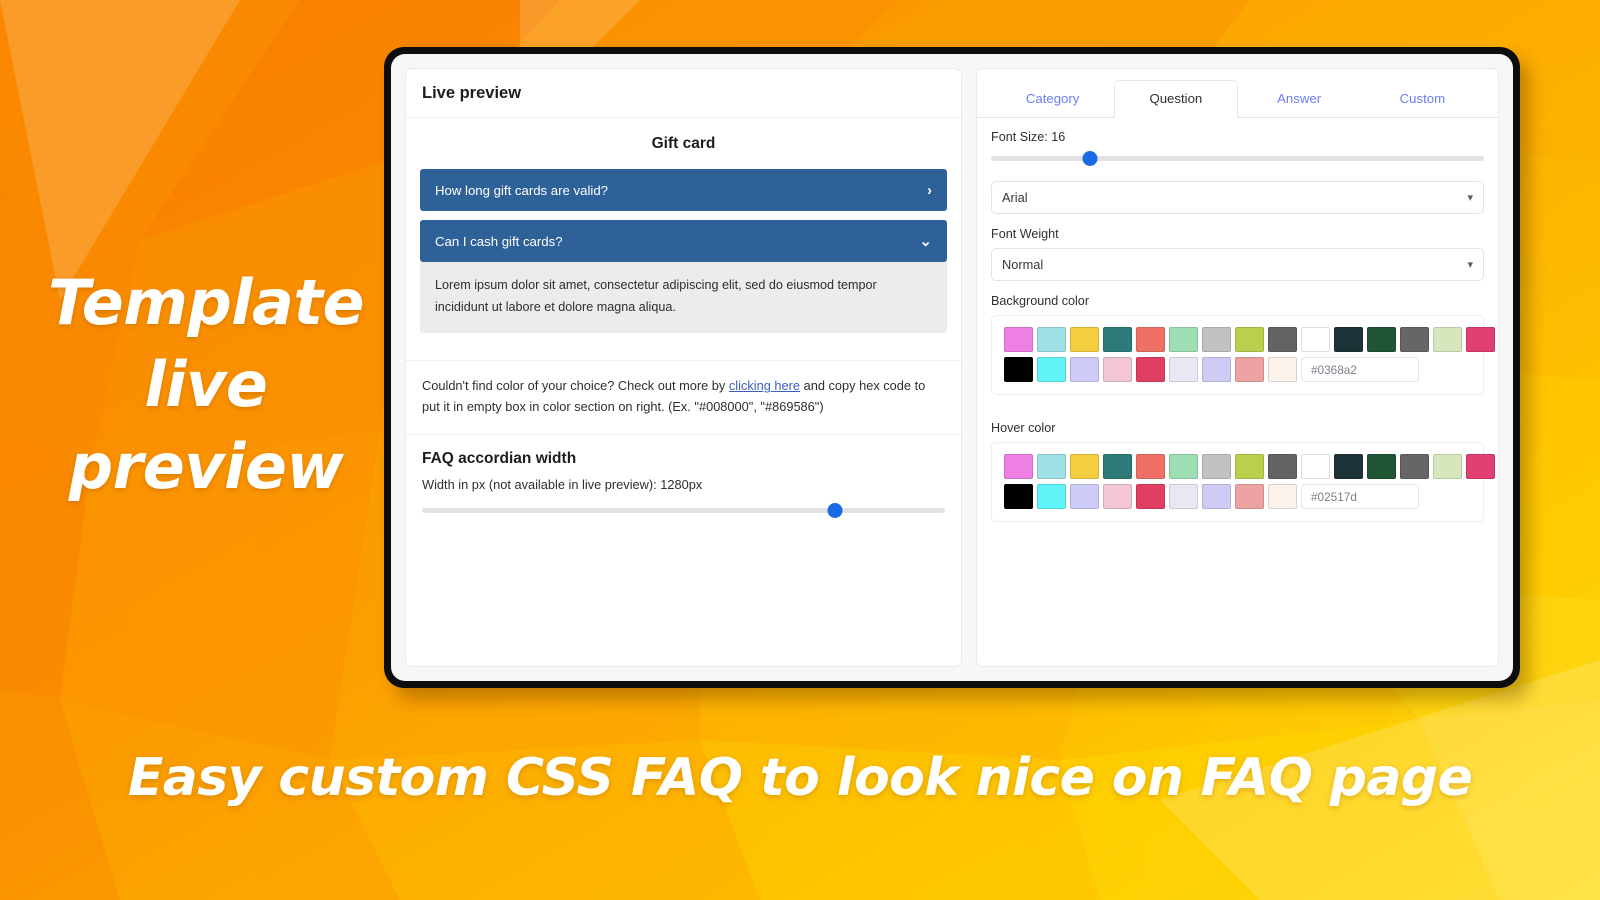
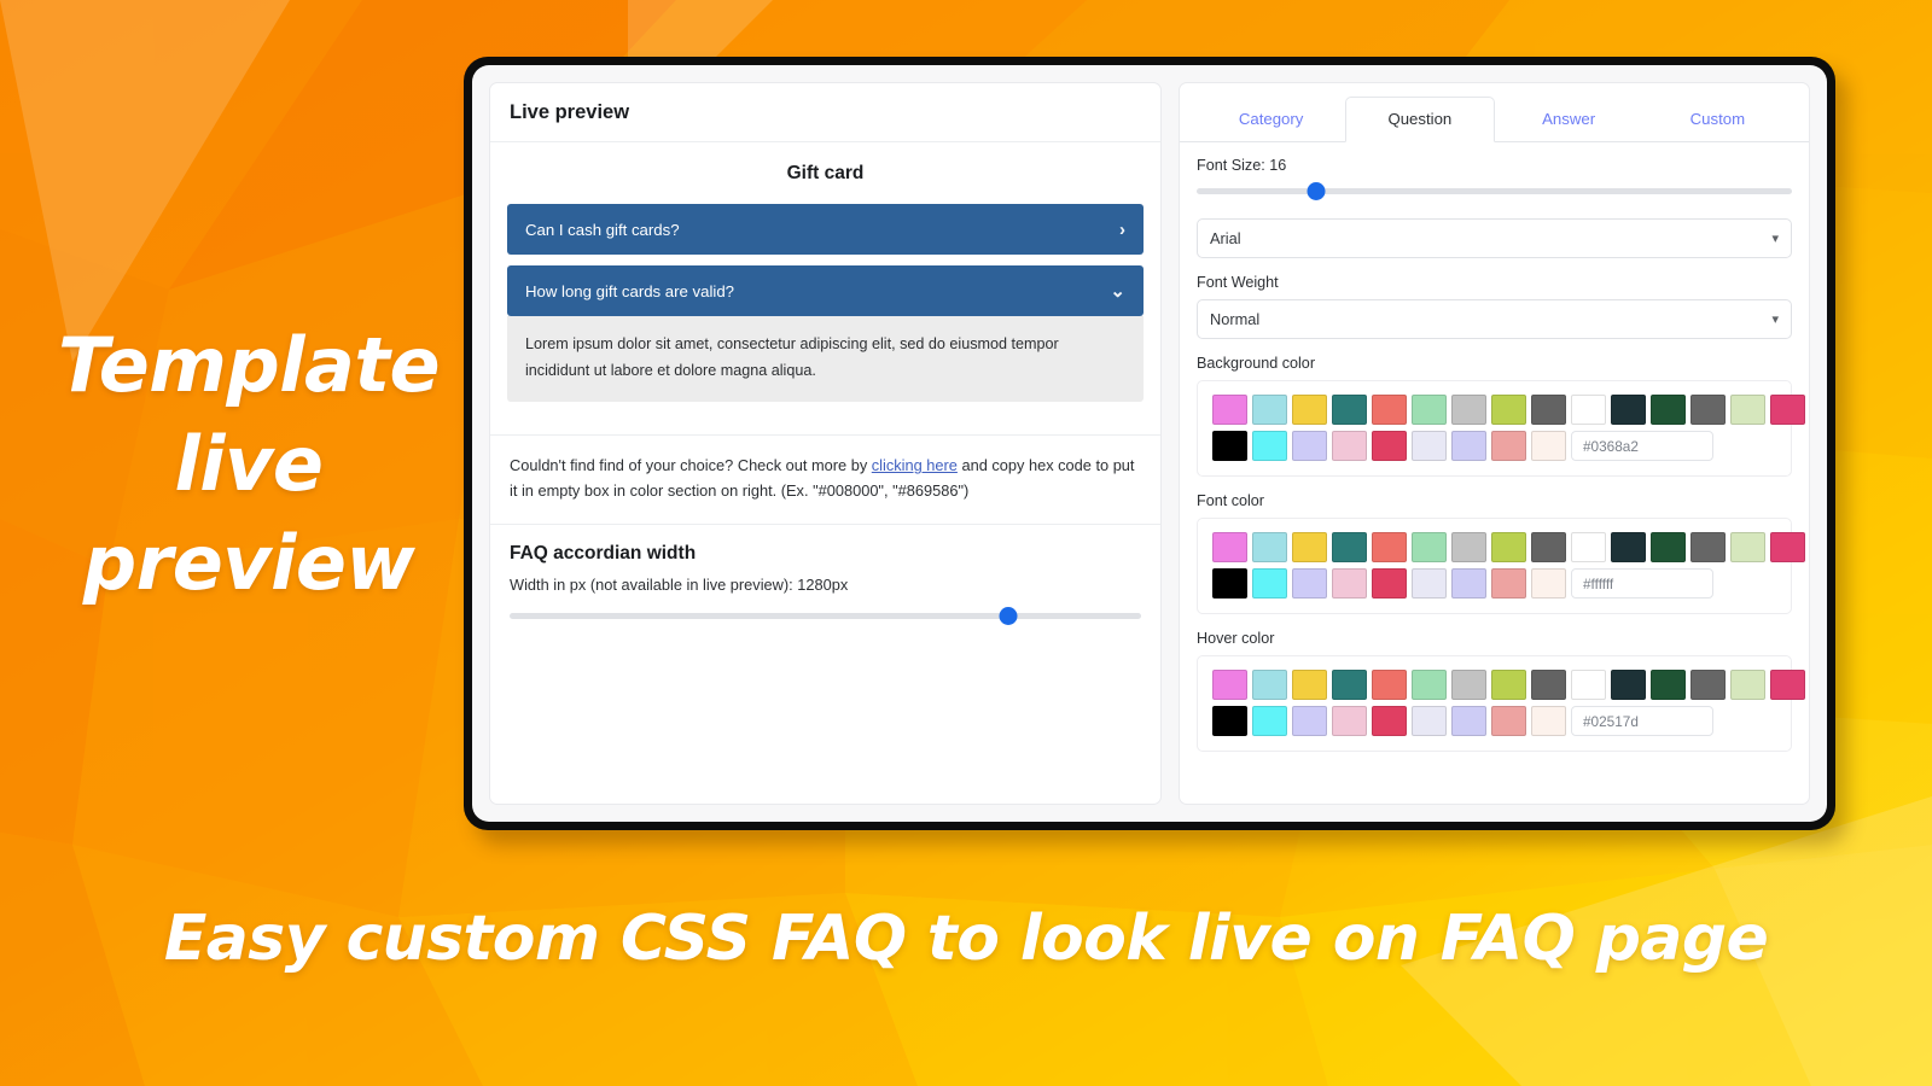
  Template
  live
  preview
- Easy custom CSS FAQ to look nice on FAQ page
+ Easy custom CSS FAQ to look live on FAQ page
  Live preview
  Gift card
- How long gift cards are valid?
+ Can I cash gift cards?
  ›
- Can I cash gift cards?
+ How long gift cards are valid?
  ⌄
  Lorem ipsum dolor sit amet, consectetur adipiscing elit, sed do eiusmod tempor incididunt ut labore et dolore magna aliqua.
- Couldn't find color of your choice? Check out more by clicking here and copy hex code to put it in empty box in color section on right. (Ex. "#008000", "#869586")
+ Couldn't find find of your choice? Check out more by clicking here and copy hex code to put it in empty box in color section on right. (Ex. "#008000", "#869586")
  FAQ accordian width
  Width in px (not available in live preview): 1280px
  Category
  Question
  Answer
  Custom
  Font Size: 16
  Arial
  ▾
  Font Weight
  Normal
  ▾
  Background color
  #0368a2
+ Font color
+ #ffffff
  Hover color
  #02517d
